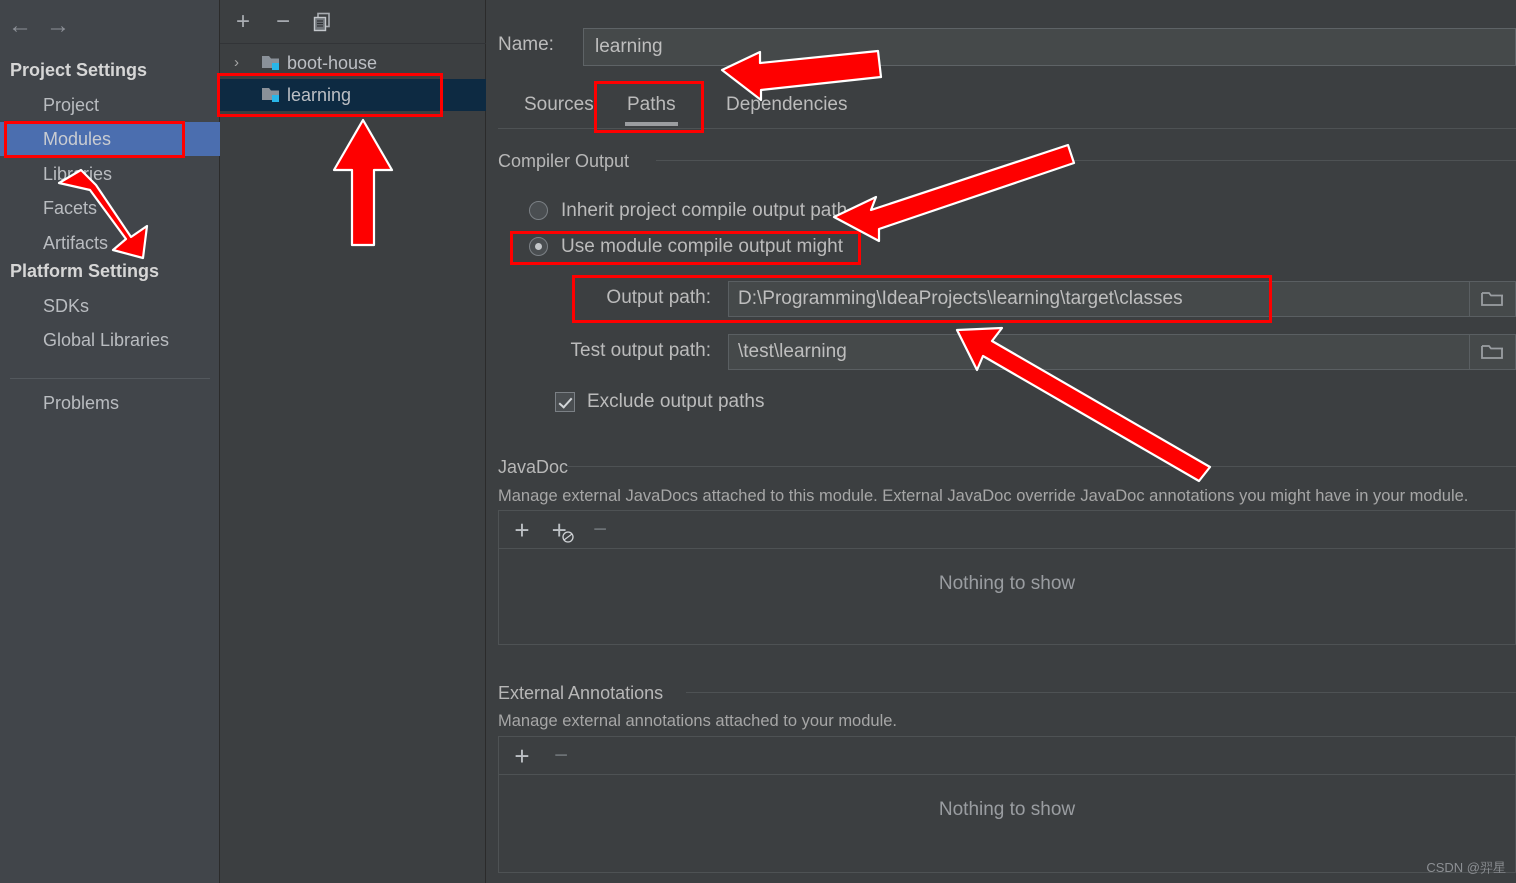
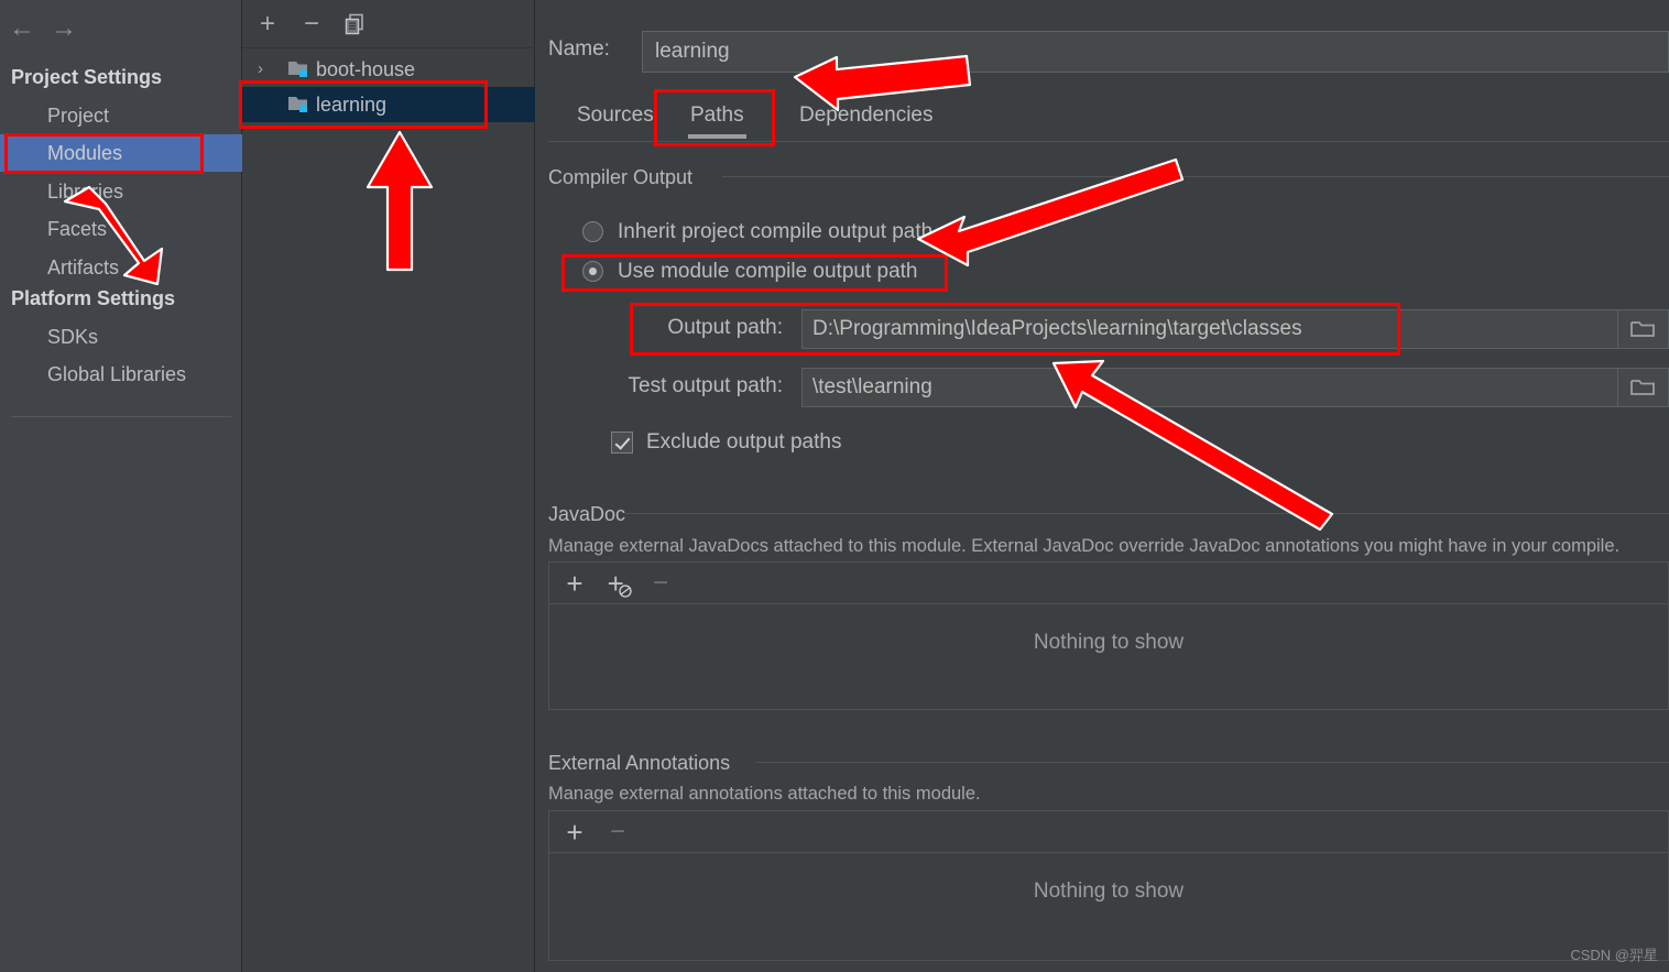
  ←
  →
  Project Settings
  Project
  Modules
  Libries
  Facets
  Artifacts
  Platform Settings
  SDKs
  Global Libraries
- Problems
  +
  −
  ›
  boot-house
  learning
  Name:
  learning
  Sources
  Paths
  Dependencies
  Compiler Output
  Inherit project compile output path
- Use module compile output might
+ Use module compile output path
  Output path:
  D:\Programming\IdeaProjects\learning\target\classes
  Test output path:
  \test\learning
  Exclude output paths
  JavaDoc
- Manage external JavaDocs attached to this module. External JavaDoc override JavaDoc annotations you might have in your module.
+ Manage external JavaDocs attached to this module. External JavaDoc override JavaDoc annotations you might have in your compile.
  +
  +
  −
  Nothing to show
  External Annotations
- Manage external annotations attached to your module.
+ Manage external annotations attached to this module.
  +
  −
  Nothing to show
  CSDN @羿星
